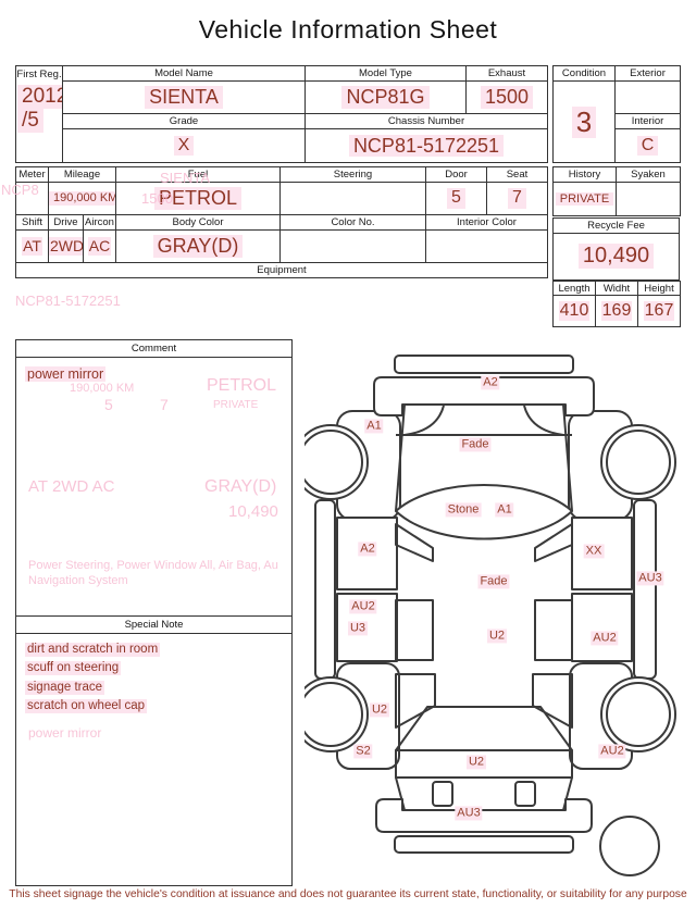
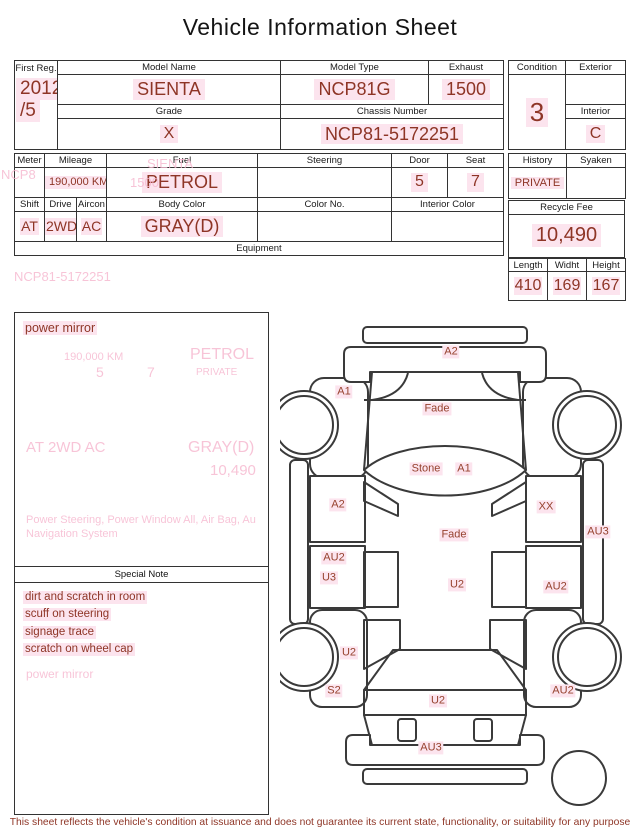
  Vehicle Information Sheet
  First Reg. 2012 /5	Model Name	Model Type	Exhaust
  SIENTA	NCP81G	1500
  Grade	Chassis Number
  X	NCP81-5172251
  Condition	Exterior
  3
  Interior
  C
  Meter	Mileage	Fuel	Steering	Door	Seat
  	190,000 KM	PETROL		5	7
  Shift	Drive	Aircon	Body Color	Color No.	Interior Color
  AT	2WD	AC	GRAY(D)
  Equipment
  History	Syaken
  PRIVATE
  Recycle Fee
  10,490
  Length	Widht	Height
  410	169	167
- Comment
  power mirror
  Special Note
  dirt and scratch in room
  scuff on steering
  signage trace
  scratch on wheel cap
  A2
  A1
  Fade
  Stone
  A1
  A2
  XX
  AU3
  Fade
  AU2
  U3
  U2
  AU2
  U2
  S2
  U2
  AU2
  AU3
  SIENTA
  1500
  NCP8
  NCP81-5172251
  190,000 KM
  PETROL
  5
  7
  PRIVATE
  AT 2WD AC
  GRAY(D)
  10,490
  Power Steering, Power Window All, Air Bag, Au
  Navigation System
  power mirror
- This sheet signage the vehicle's condition at issuance and does not guarantee its current state, functionality, or suitability for any purpose
+ This sheet reflects the vehicle's condition at issuance and does not guarantee its current state, functionality, or suitability for any purpose
